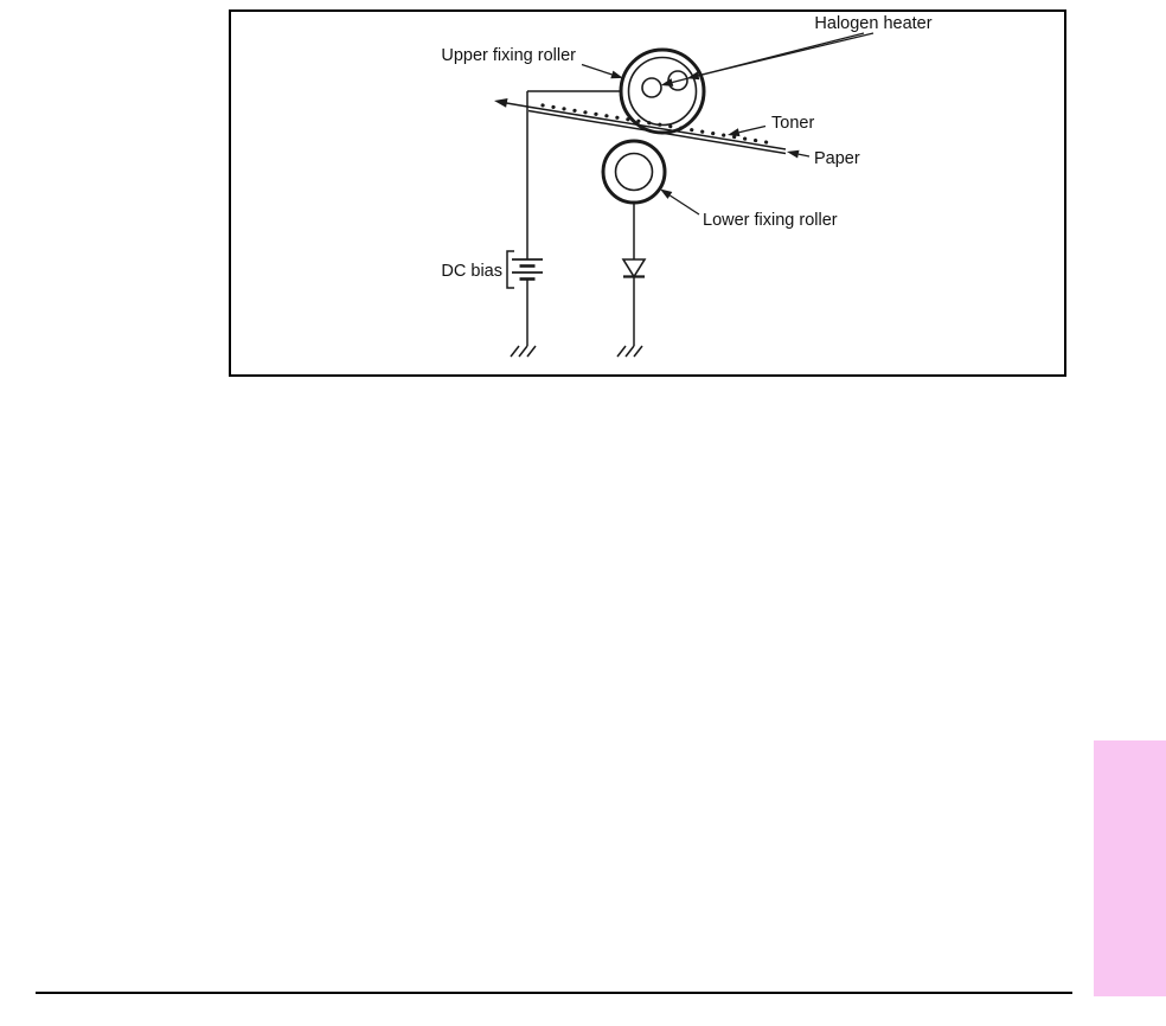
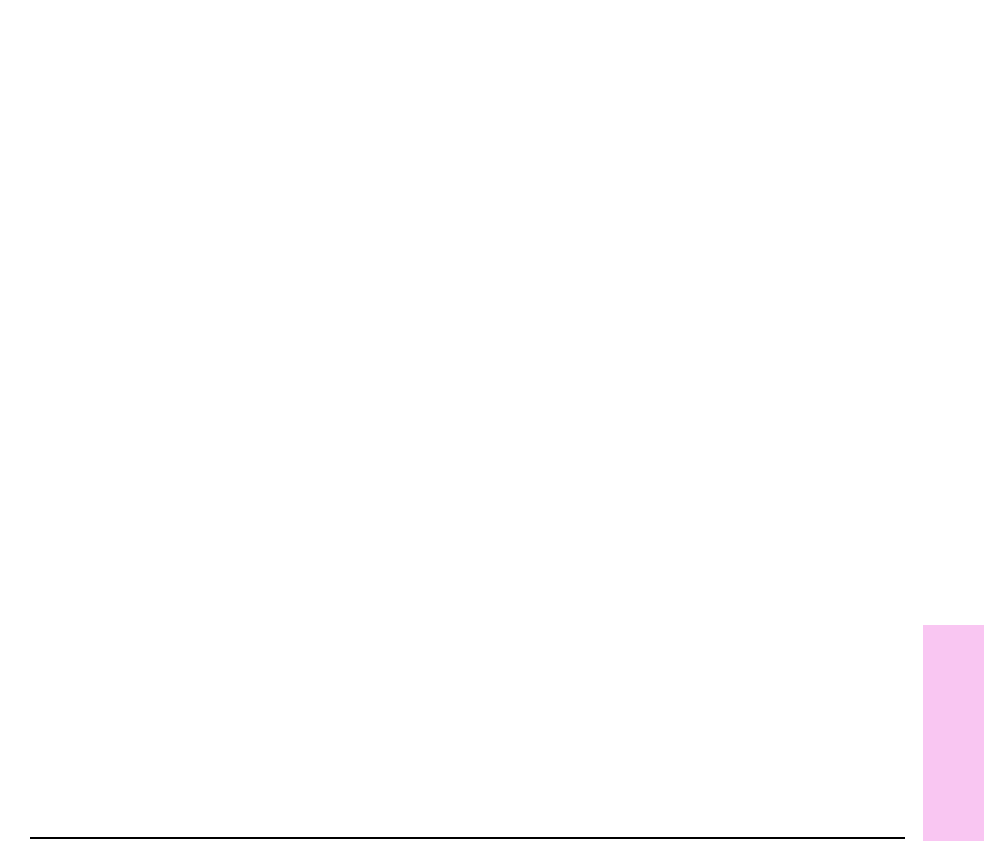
- Halogen heater
- Upper fixing roller
- Toner
- Paper
- Lower fixing roller
- DC bias
